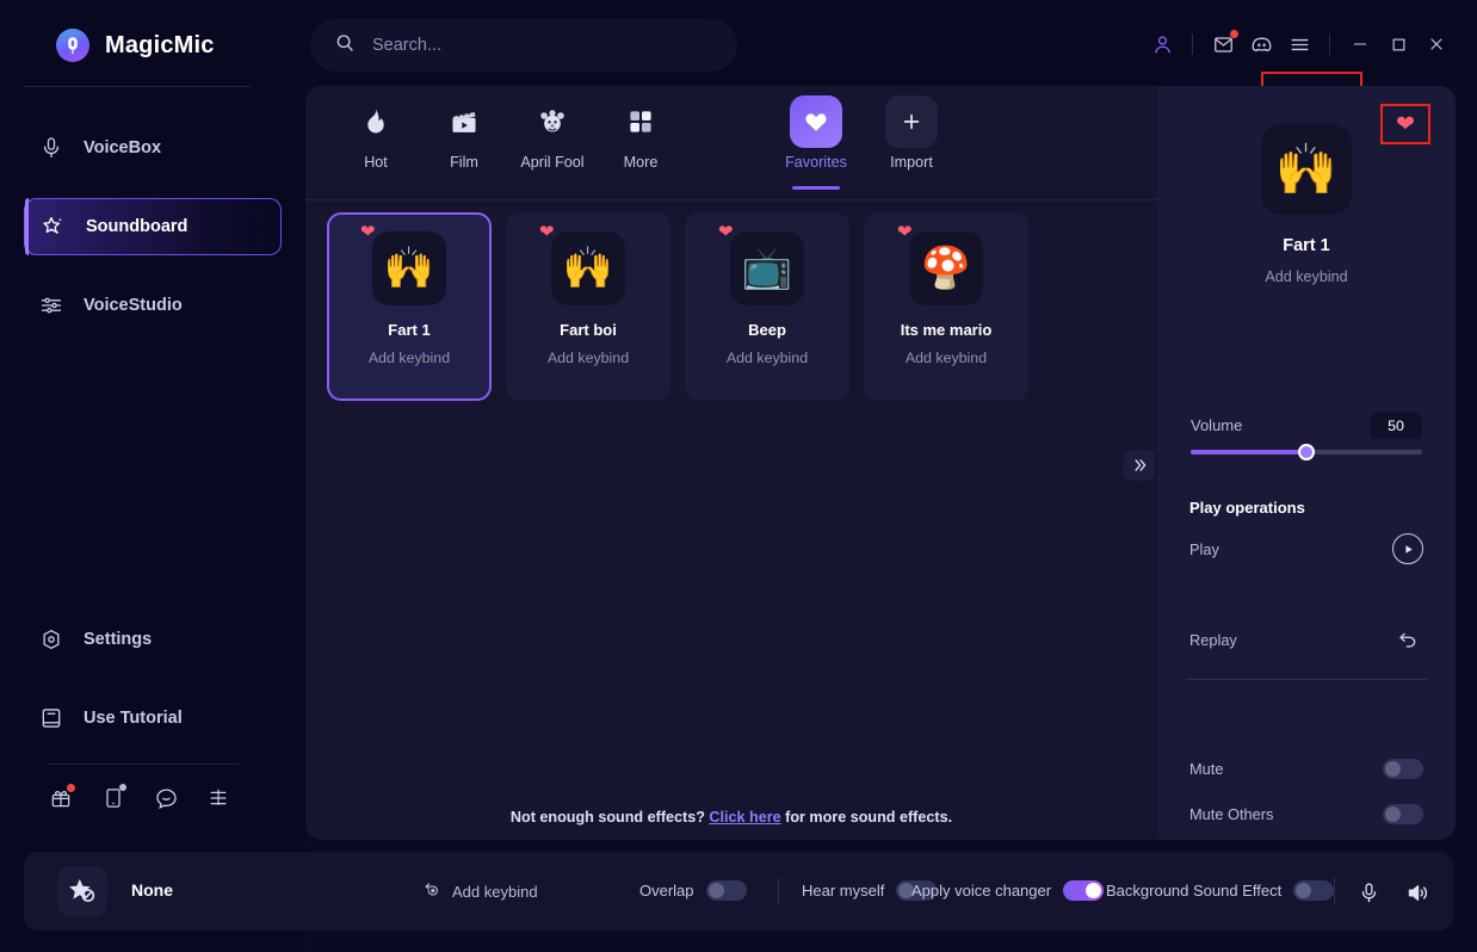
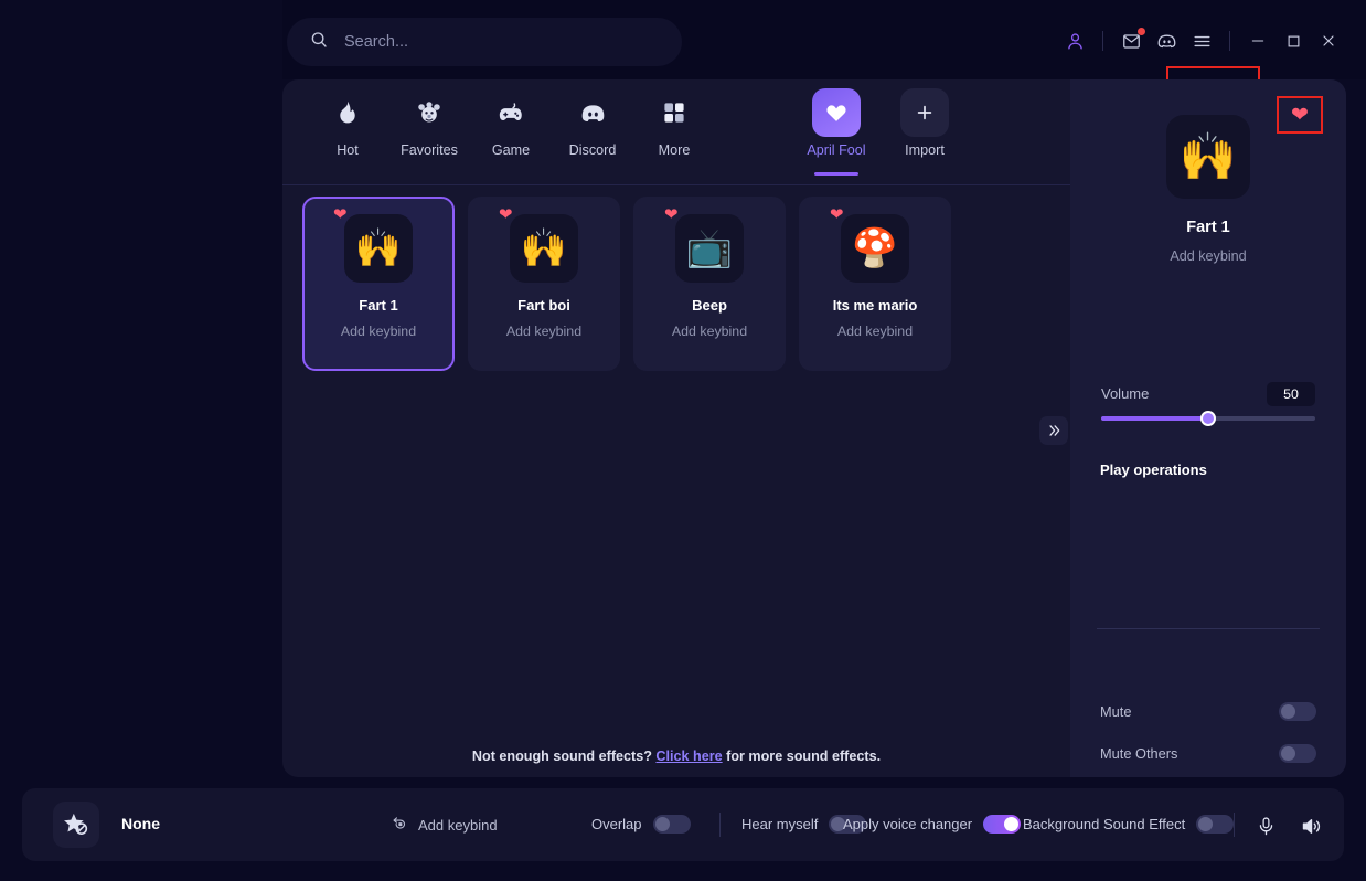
- MagicMic
- VoiceBox
- Soundboard
- VoiceStudio
- Settings
- Use Tutorial
  Search...
  Hot
- Film
- April Fool
+ Favorites
+ Game
+ Discord
  More
- Favorites
+ April Fool
  Import
  ❤
  🙌
  Fart 1
  Add keybind
  ❤
  🙌
  Fart boi
  Add keybind
  ❤
  📺
  Beep
  Add keybind
  ❤
  🍄
  Its me mario
  Add keybind
  Not enough sound effects? Click here for more sound effects.
  ❤
  🙌
  Fart 1
  Add keybind
  Volume
  50
  Play operations
- Play
- Replay
  Mute
  Mute Others
  None
  Add keybind
  Overlap
  Hear myself
  Apply voice changer
  Background Sound Effect
